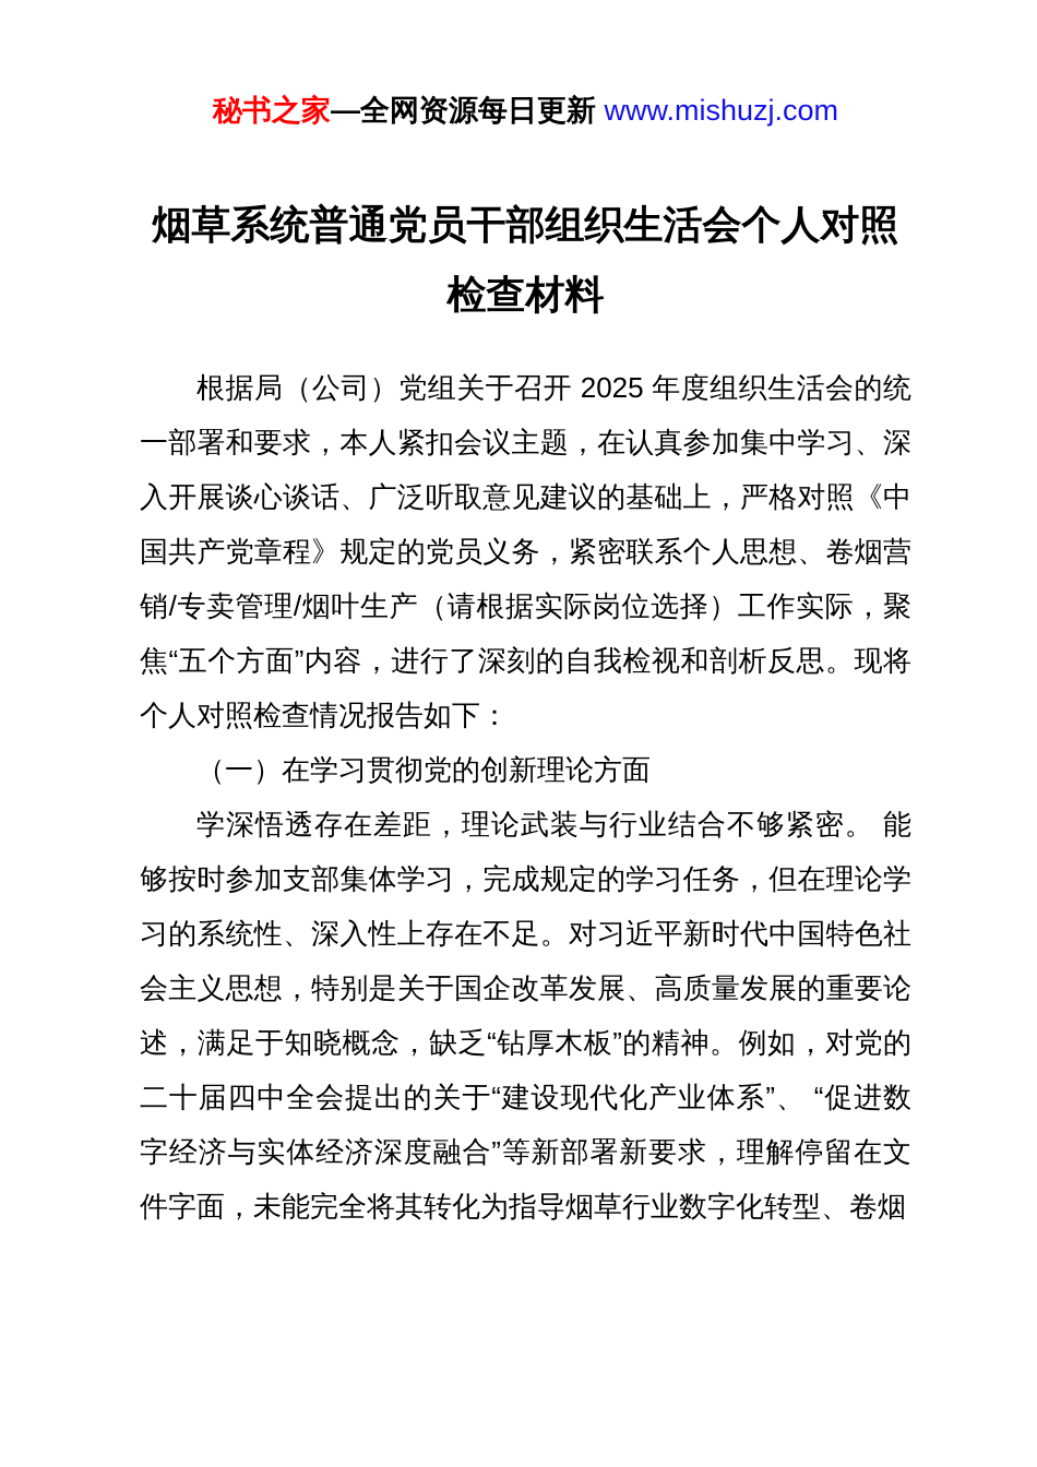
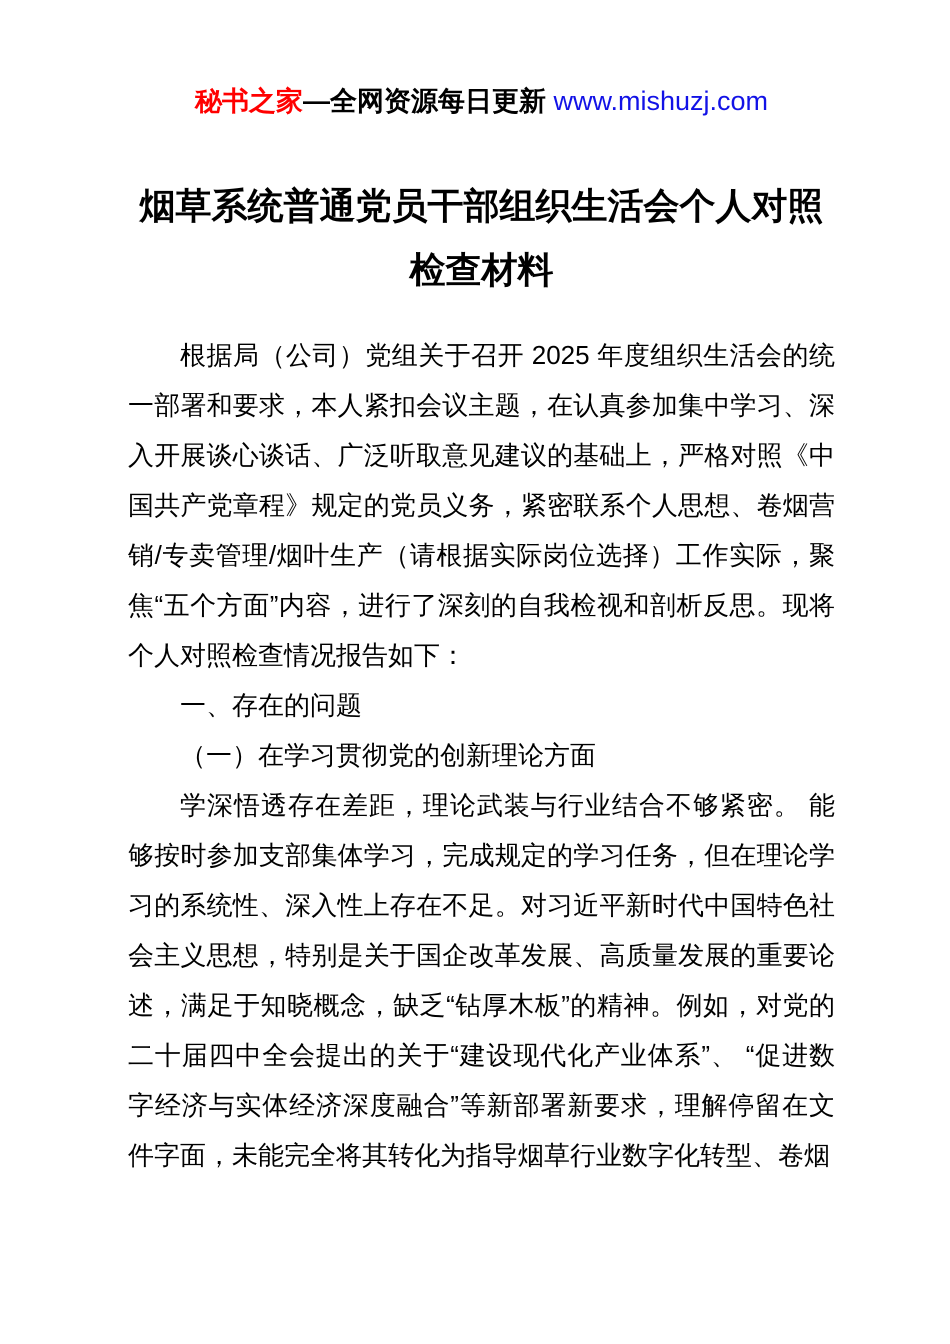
  秘书之家—全网资源每日更新 www.mishuzj.com
  烟草系统普通党员干部组织生活会个人对照检查材料
  根据局（公司）党组关于召开 2025 年度组织生活会的统一部署和要求，本人紧扣会议主题，在认真参加集中学习、深入开展谈心谈话、广泛听取意见建议的基础上，严格对照《中国共产党章程》规定的党员义务，紧密联系个人思想、卷烟营销/专卖管理/烟叶生产（请根据实际岗位选择）工作实际，聚焦“五个方面”内容，进行了深刻的自我检视和剖析反思。现将个人对照检查情况报告如下：
+ 一、存在的问题
  （一）在学习贯彻党的创新理论方面
  学深悟透存在差距，理论武装与行业结合不够紧密。 能够按时参加支部集体学习，完成规定的学习任务，但在理论学习的系统性、深入性上存在不足。对习近平新时代中国特色社会主义思想，特别是关于国企改革发展、高质量发展的重要论述，满足于知晓概念，缺乏“钻厚木板”的精神。例如，对党的二十届四中全会提出的关于“建设现代化产业体系”、 “促进数字经济与实体经济深度融合”等新部署新要求，理解停留在文件字面，未能完全将其转化为指导烟草行业数字化转型、卷烟
